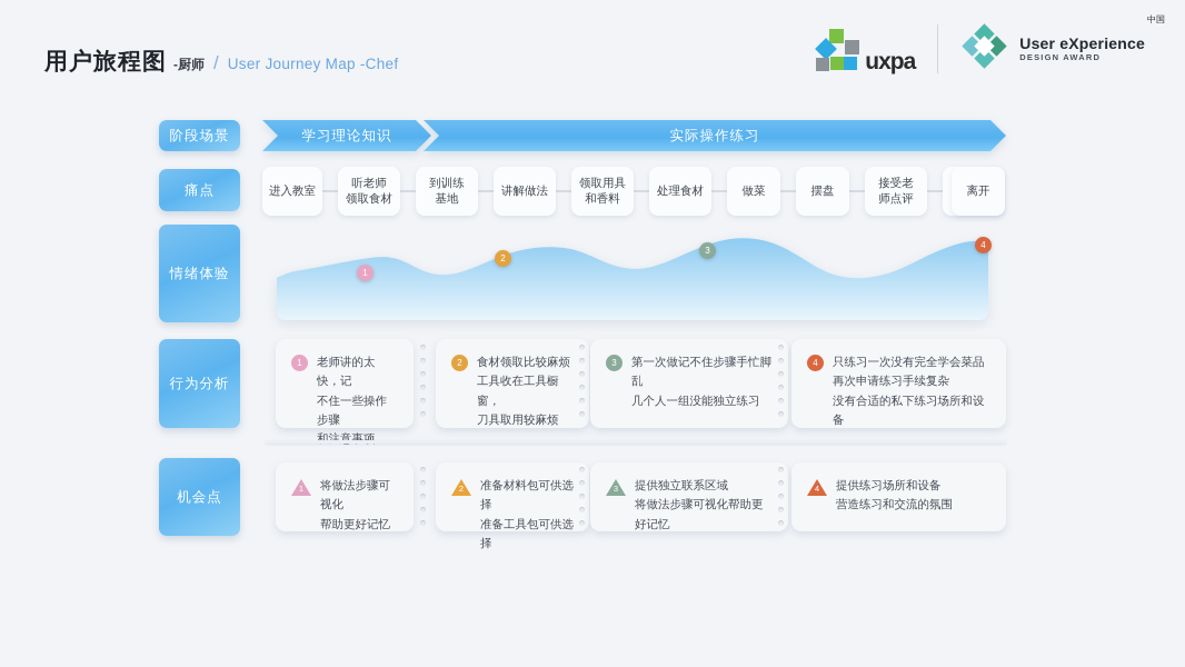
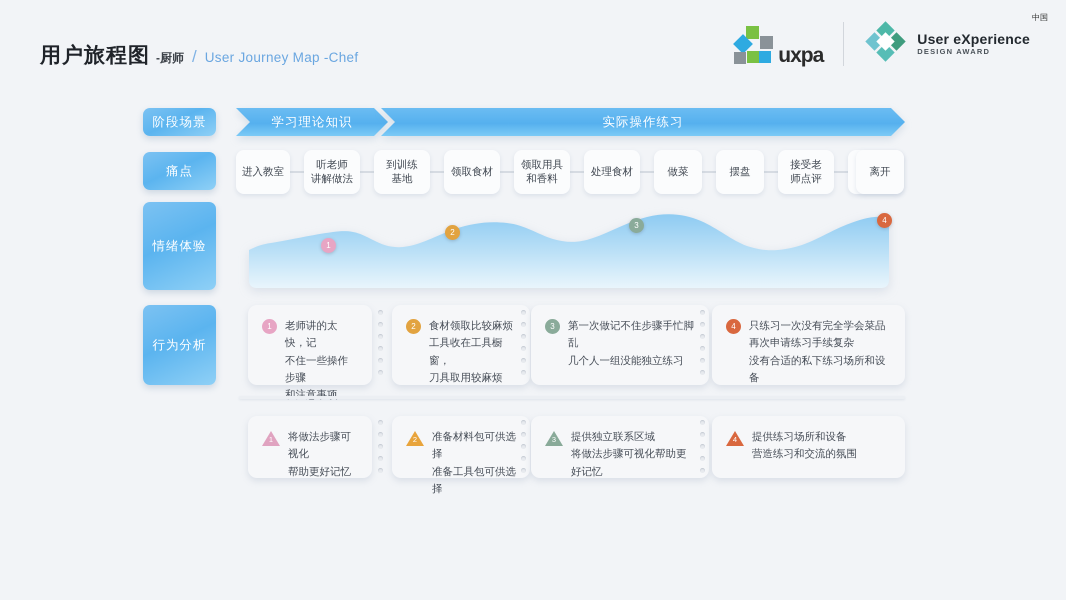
  用户旅程图
  -厨师
  /
  User Journey Map -Chef
  uxpa
  中国
  User eXperience
  DESIGN AWARD
  阶段场景
  痛点
  情绪体验
  行为分析
- 机会点
  学习理论知识
  实际操作练习
  进入教室
  听老师
- 领取食材
+ 讲解做法
  到训练
  基地
- 讲解做法
+ 领取食材
  领取用具
  和香料
  处理食材
  做菜
  摆盘
  接受老
  师点评
  离开
  1
  2
  3
  4
  1
  老师讲的太快，记
  不住一些操作步骤
  2
  食材领取比较麻烦
  工具收在工具橱窗，
  刀具取用较麻烦
  3
  第一次做记不住步骤手忙脚乱
  几个人一组没能独立练习
  4
  只练习一次没有完全学会菜品
  再次申请练习手续复杂
  没有合适的私下练习场所和设备
  1
  将做法步骤可视化
  帮助更好记忆
  2
  准备材料包可供选择
  准备工具包可供选择
  3
  提供独立联系区域
  将做法步骤可视化帮助更好记忆
  4
  提供练习场所和设备
  营造练习和交流的氛围
